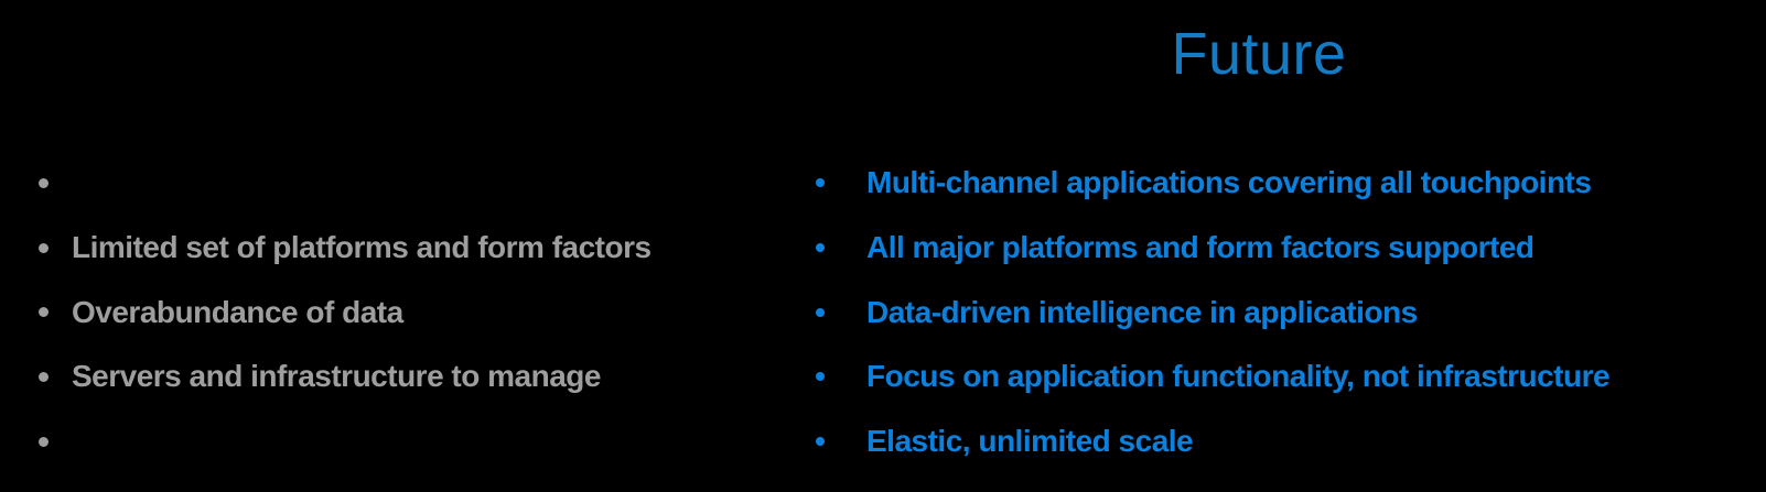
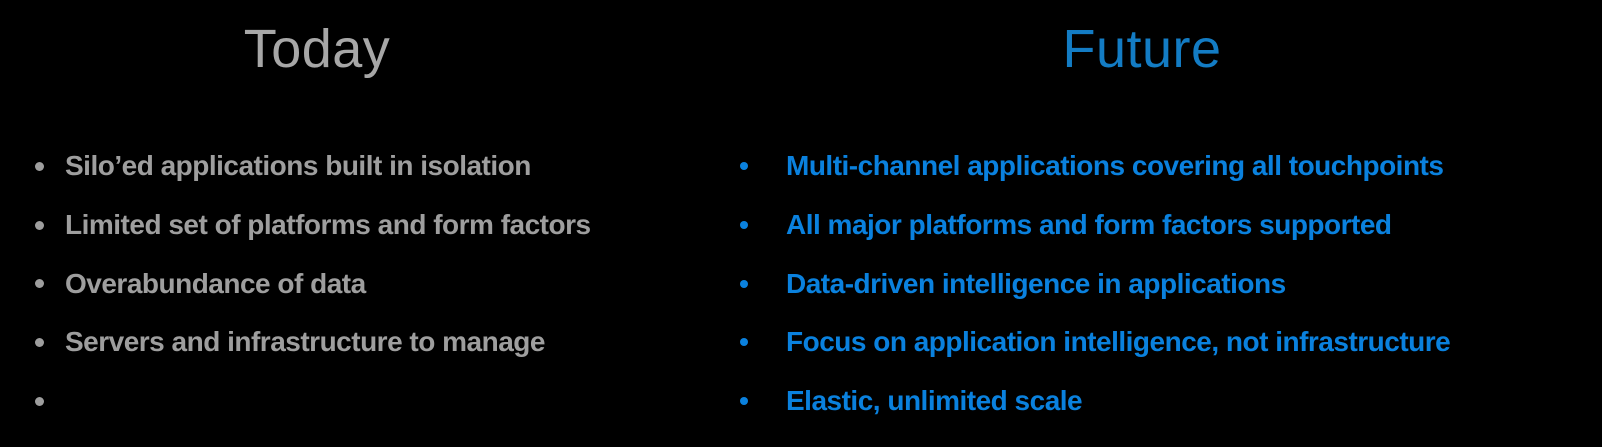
+ Today
  Future
+ Silo’ed applications built in isolation
  Limited set of platforms and form factors
  Overabundance of data
  Servers and infrastructure to manage
  Multi-channel applications covering all touchpoints
  All major platforms and form factors supported
  Data-driven intelligence in applications
- Focus on application functionality, not infrastructure
+ Focus on application intelligence, not infrastructure
  Elastic, unlimited scale
